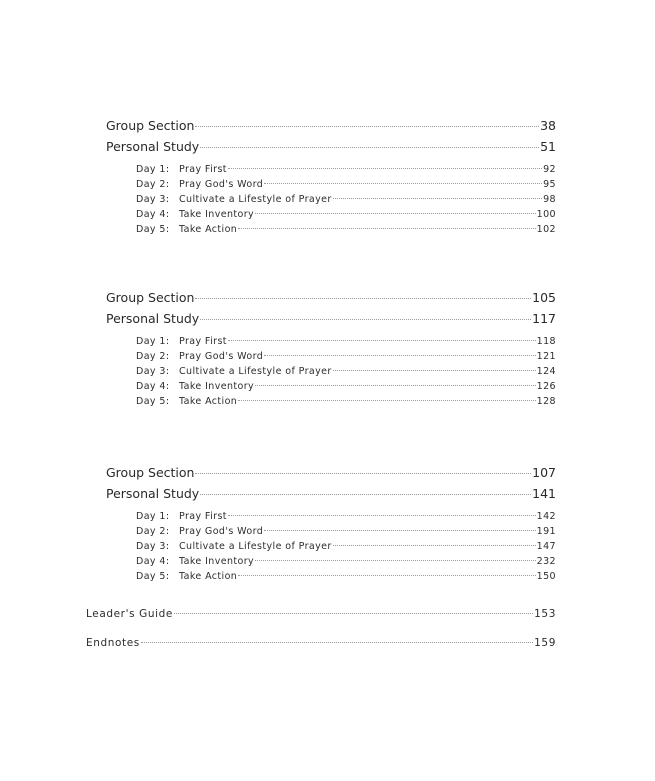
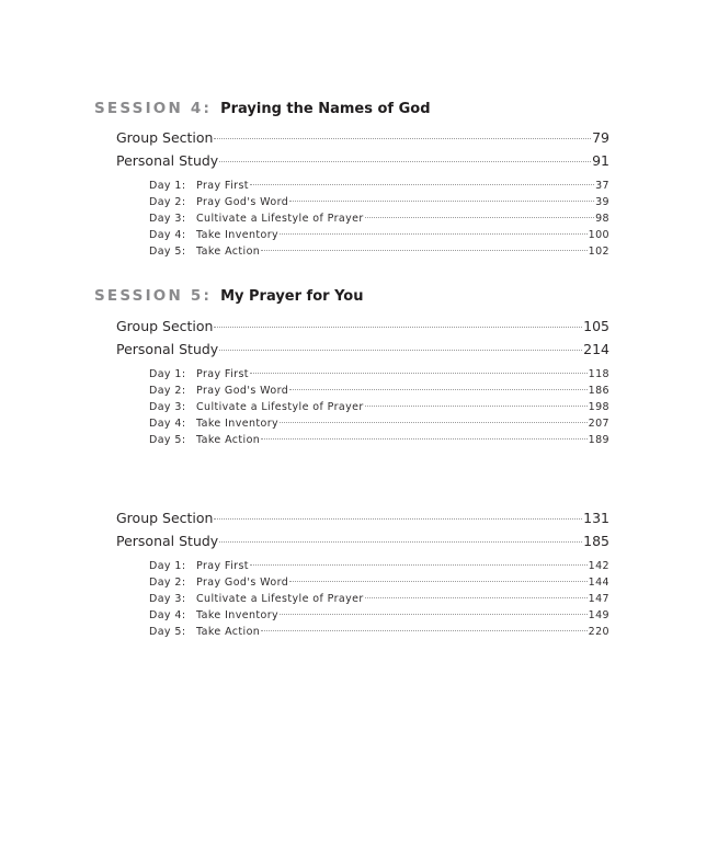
+ SESSION 4: Praying the Names of God
  Group Section
- 38
+ 79
  Personal Study
- 51
+ 91
  Day 1: Pray First
- 92
+ 37
  Day 2: Pray God's Word
- 95
+ 39
  Day 3: Cultivate a Lifestyle of Prayer
  98
  Day 4: Take Inventory
  100
  Day 5: Take Action
  102
+ SESSION 5: My Prayer for You
  Group Section
  105
  Personal Study
- 117
+ 214
  Day 1: Pray First
  118
  Day 2: Pray God's Word
- 121
+ 186
  Day 3: Cultivate a Lifestyle of Prayer
- 124
+ 198
  Day 4: Take Inventory
- 126
+ 207
  Day 5: Take Action
- 128
+ 189
  Group Section
- 107
+ 131
  Personal Study
- 141
+ 185
  Day 1: Pray First
  142
  Day 2: Pray God's Word
- 191
+ 144
  Day 3: Cultivate a Lifestyle of Prayer
  147
  Day 4: Take Inventory
- 232
+ 149
  Day 5: Take Action
- 150
+ 220
- Leader's Guide
- 153
- Endnotes
- 159
